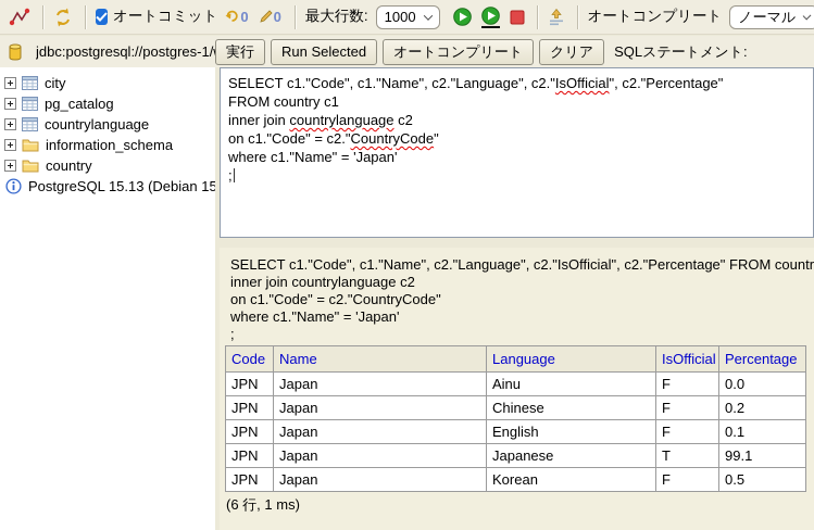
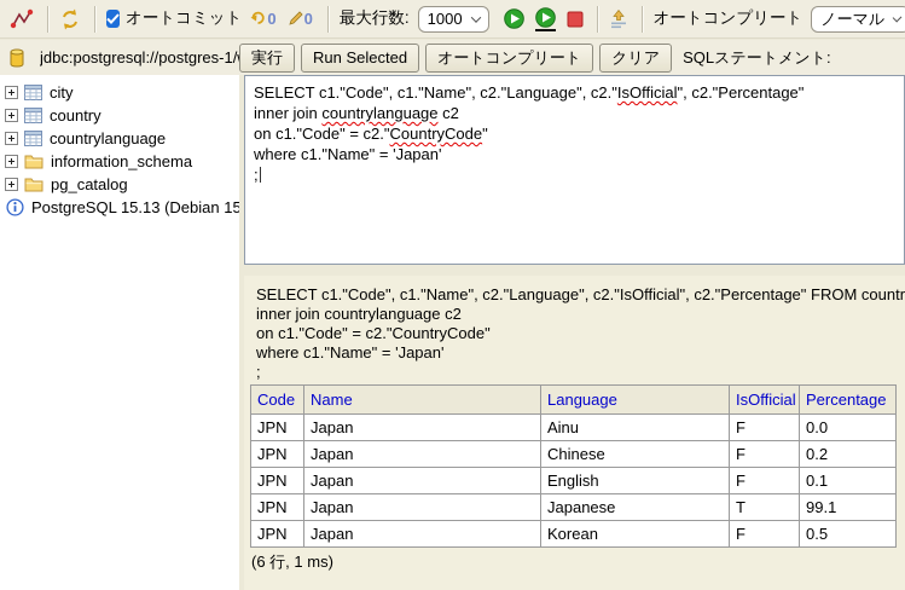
  オートコミット
  0
  0
  最大行数:
  1000
  オートコンプリート
  ノーマル
  jdbc:postgresql://postgres-1/
  実行
  Run Selected
  オートコンプリート
  クリア
  SQLステートメント:
  city
- pg_catalog
+ country
  countrylanguage
  information_schema
- country
+ pg_catalog
  PostgreSQL 15.13 (Debian 15
  SELECT c1."Code", c1."Name", c2."Language", c2."IsOfficial", c2."Percentage"
- FROM country c1
  inner join countrylanguage c2
  on c1."Code" = c2."CountryCode"
  where c1."Name" = 'Japan'
  ;
  SELECT c1."Code", c1."Name", c2."Language", c2."IsOfficial", c2."Percentage" FROM countr
  inner join countrylanguage c2
  on c1."Code" = c2."CountryCode"
  where c1."Name" = 'Japan'
  ;
  Code	Name	Language	IsOfficial	Percentage
  JPN	Japan	Ainu	F	0.0
  JPN	Japan	Chinese	F	0.2
  JPN	Japan	English	F	0.1
  JPN	Japan	Japanese	T	99.1
  JPN	Japan	Korean	F	0.5
  (6 行, 1 ms)
